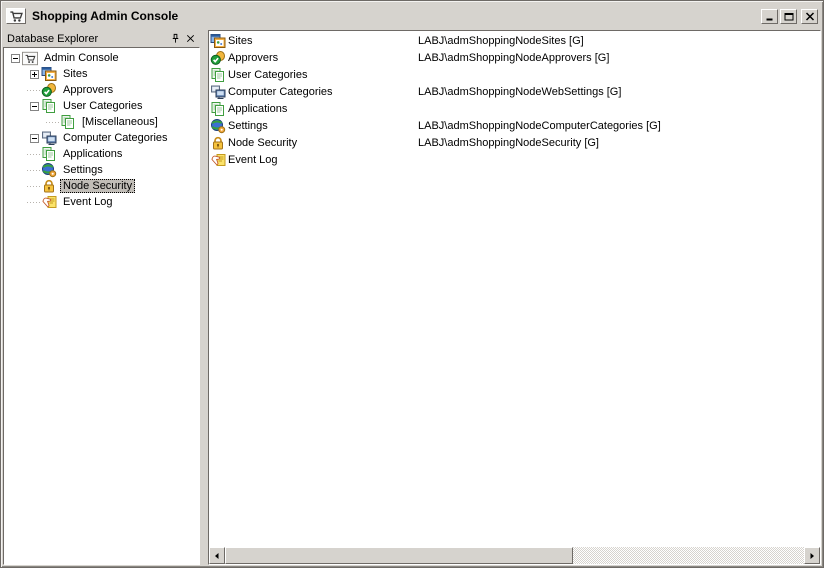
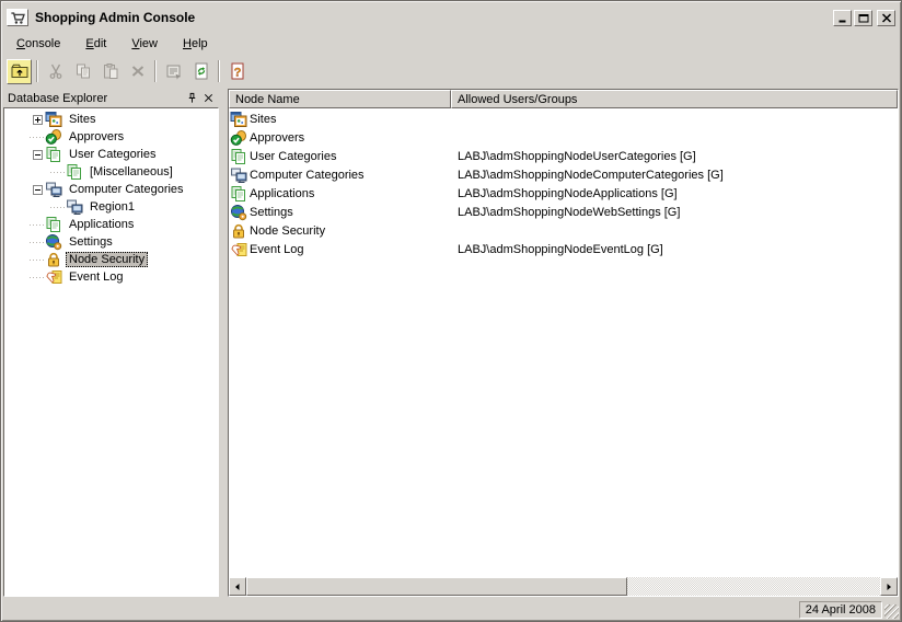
  Shopping Admin Console
+ Console
+ Edit
+ View
+ Help
+ ?
  Database Explorer
- Admin Console
  Sites
  Approvers
  User Categories
  [Miscellaneous]
  Computer Categories
+ Region1
  Applications
  Settings
  Node Security
  Event Log
+ Node Name
+ Allowed Users/Groups
  Sites
- LABJ\admShoppingNodeSites [G]
  Approvers
- LABJ\admShoppingNodeApprovers [G]
  User Categories
+ LABJ\admShoppingNodeUserCategories [G]
  Computer Categories
- LABJ\admShoppingNodeWebSettings [G]
+ LABJ\admShoppingNodeComputerCategories [G]
  Applications
+ LABJ\admShoppingNodeApplications [G]
  Settings
- LABJ\admShoppingNodeComputerCategories [G]
+ LABJ\admShoppingNodeWebSettings [G]
  Node Security
- LABJ\admShoppingNodeSecurity [G]
  Event Log
+ LABJ\admShoppingNodeEventLog [G]
+ 24 April 2008
